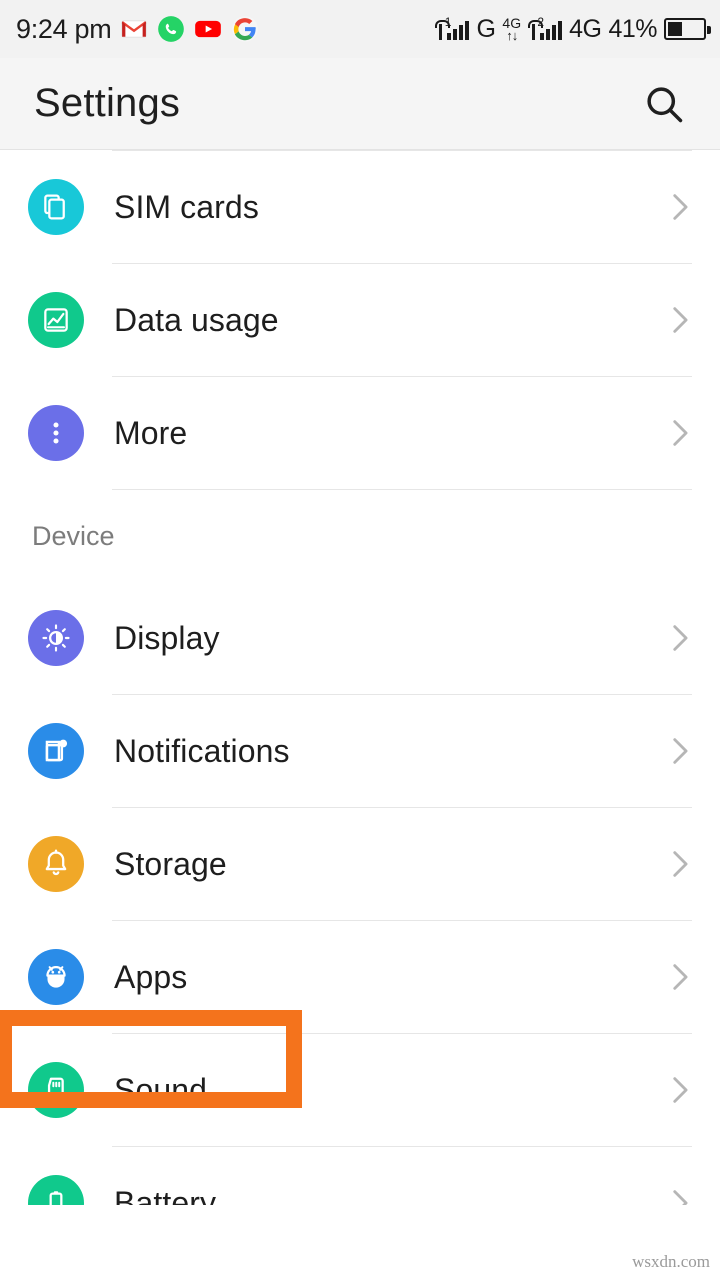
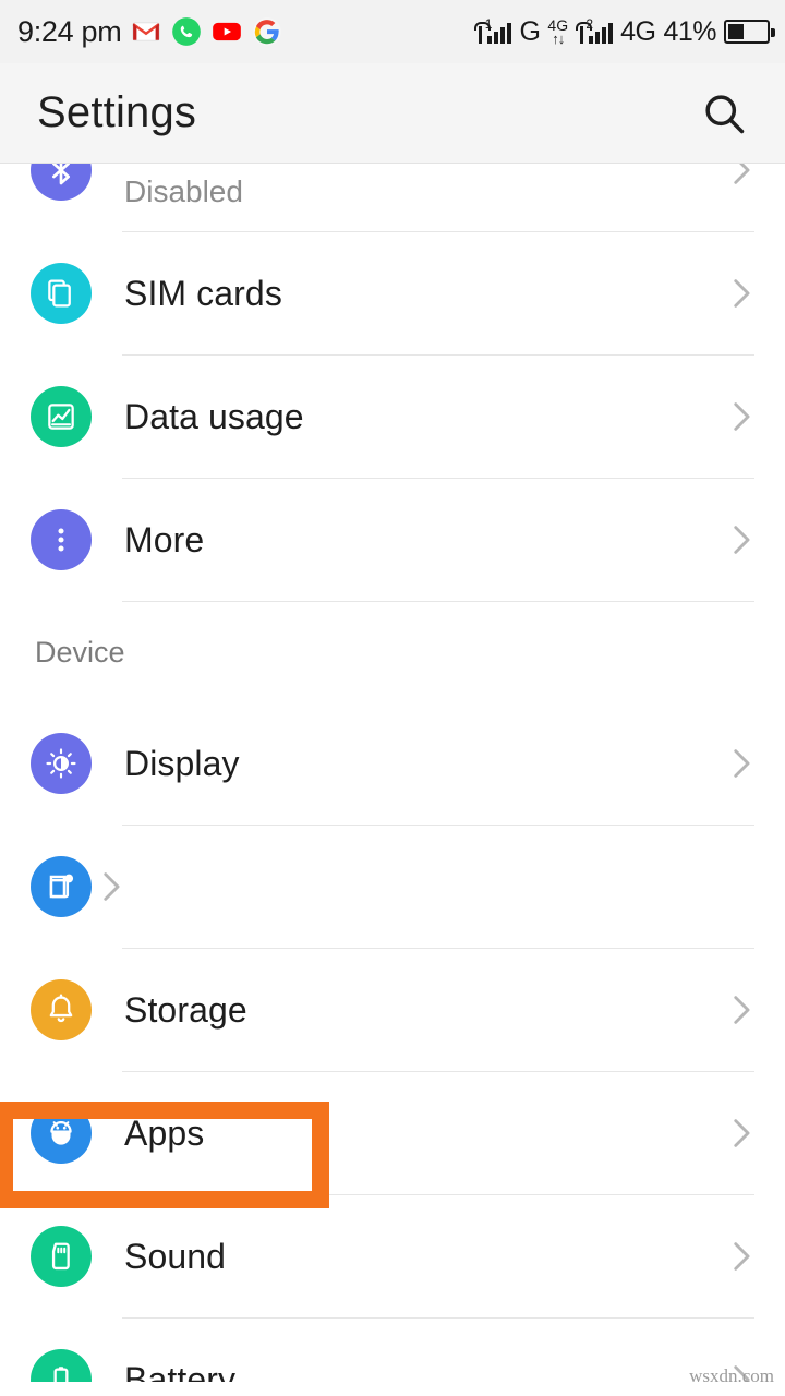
  9:24 pm
  G
  4G
  ↑↓
  4G
  41%
  Settings
+ Disabled
  SIM cards
  Data usage
  More
  Device
  Display
- Notifications
  Storage
  Apps
  Sound
  Battery
  wsxdn.com
